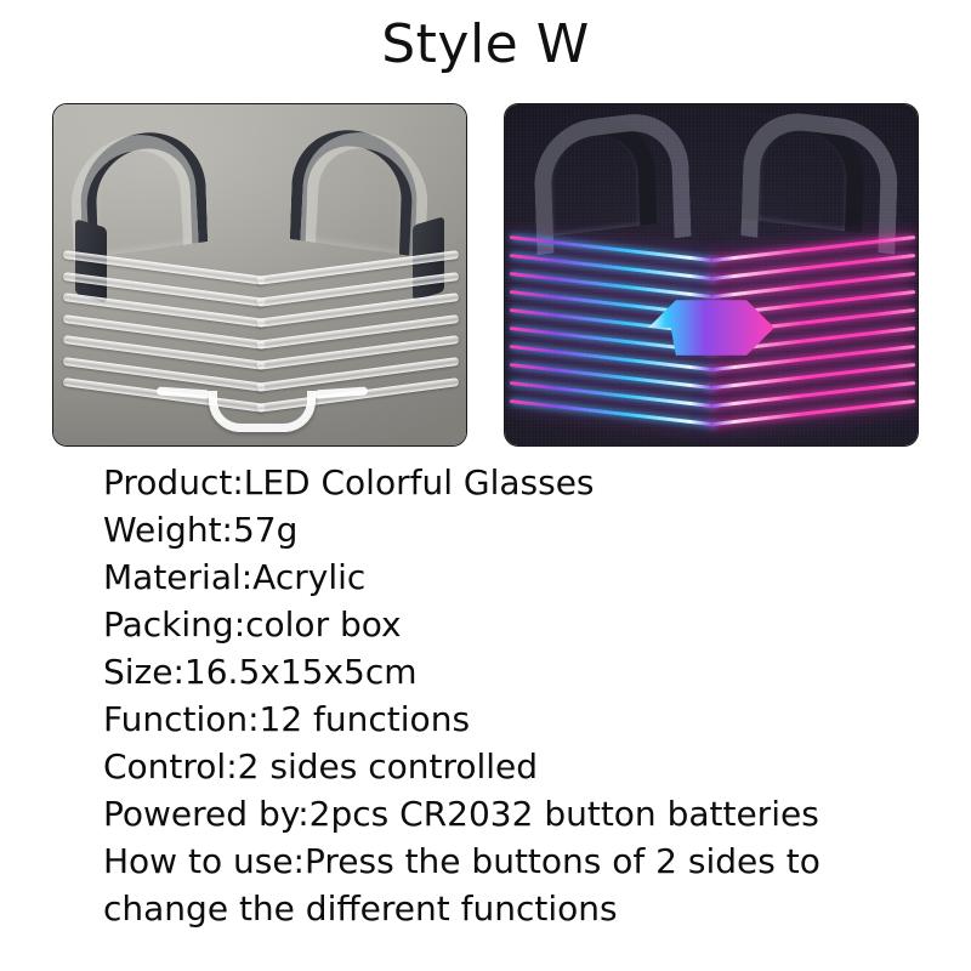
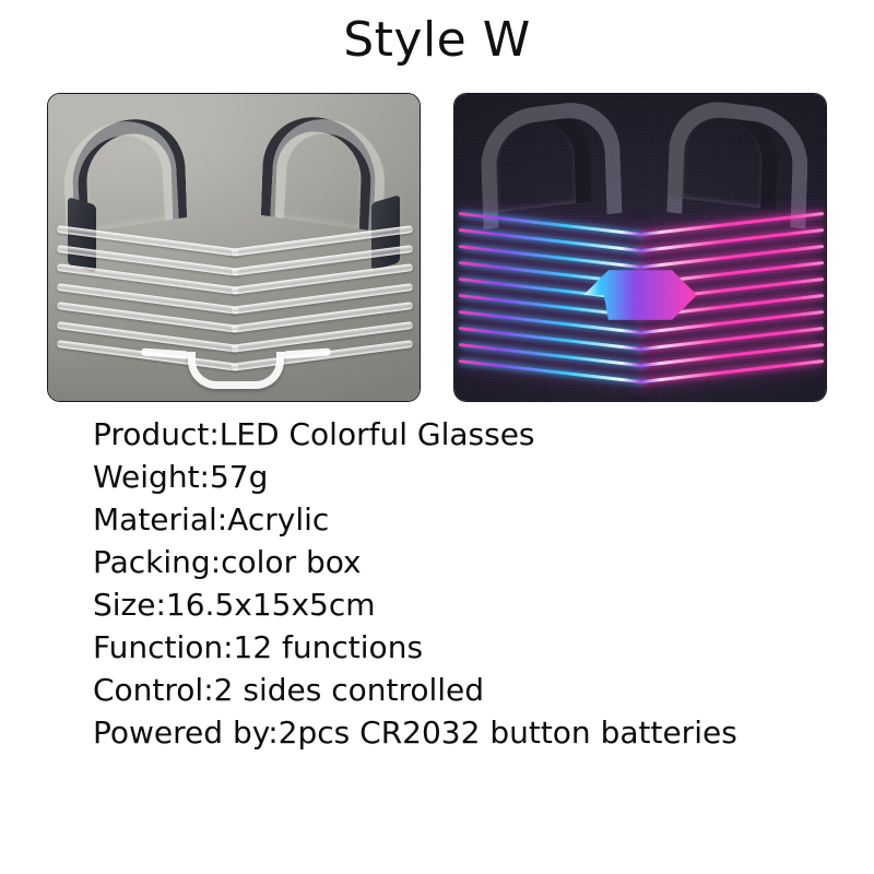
  Style W
  Product:LED Colorful Glasses
  Weight:57g
  Material:Acrylic
  Packing:color box
  Size:16.5x15x5cm
  Function:12 functions
  Control:2 sides controlled
  Powered by:2pcs CR2032 button batteries
- How to use:Press the buttons of 2 sides to
- change the different functions
